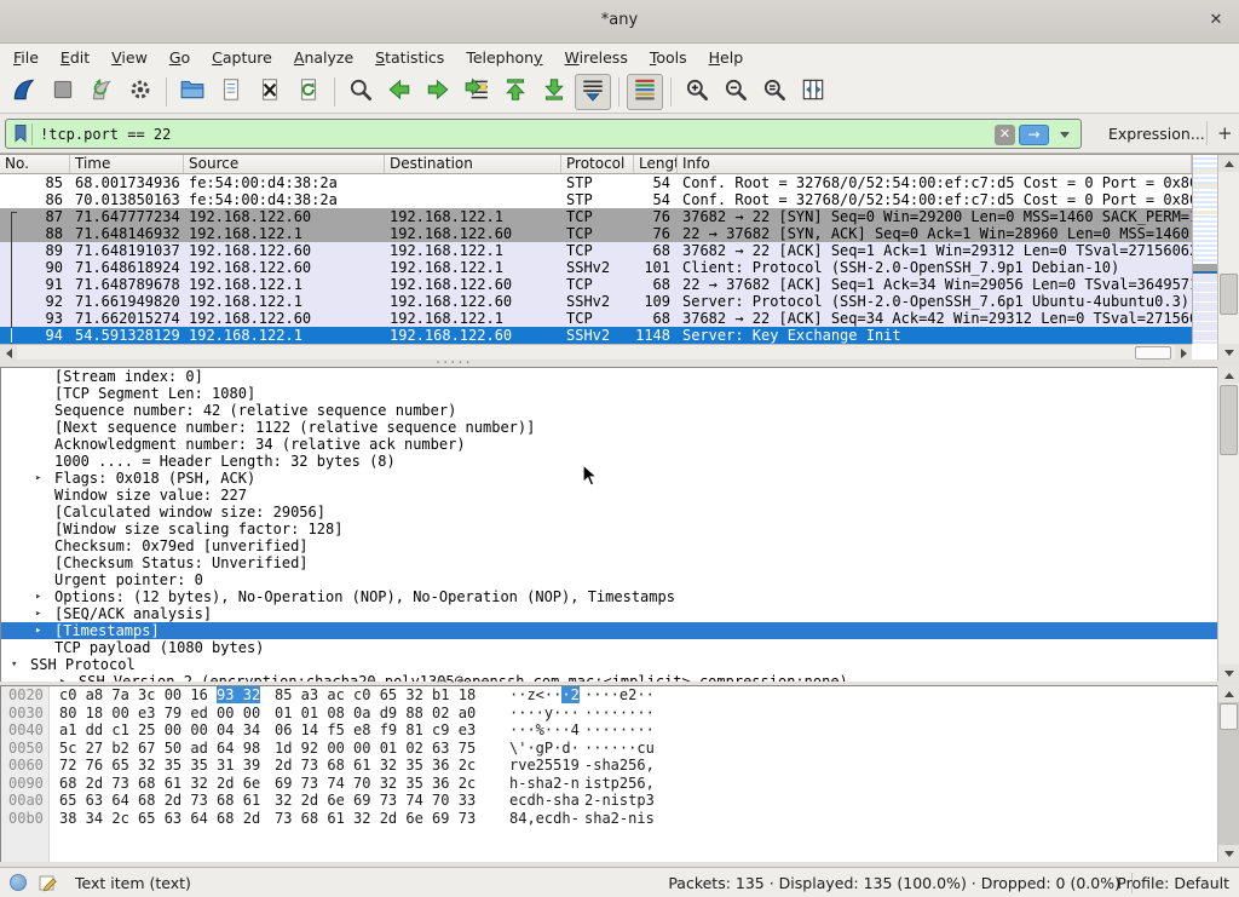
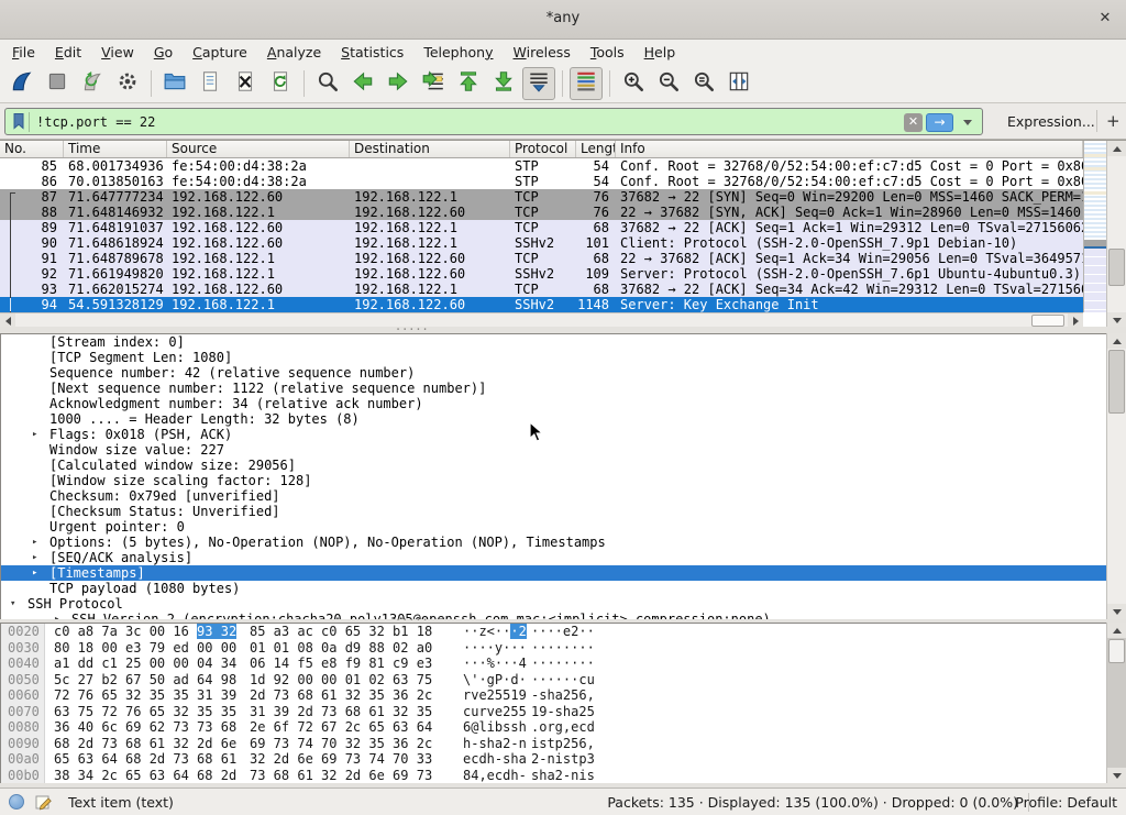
  *any
  ✕
  File
  Edit
  View
  Go
  Capture
  Analyze
  Statistics
  Telephony
  Wireless
  Tools
  Help
  !tcp.port == 22
  ✕
  →
  Expression...
  +
  No.
  Time
  Source
  Destination
  Protocol
  Lengt
  Info
  85
  68.001734936
  fe:54:00:d4:38:2a
  STP
  54
  Conf. Root = 32768/0/52:54:00:ef:c7:d5 Cost = 0 Port = 0x8
  86
  70.013850163
  fe:54:00:d4:38:2a
  STP
  54
  Conf. Root = 32768/0/52:54:00:ef:c7:d5 Cost = 0 Port = 0x8
  87
  71.647777234
  192.168.122.60
  192.168.122.1
  TCP
  76
  88
  71.648146932
  192.168.122.1
  192.168.122.60
  TCP
  76
  89
  71.648191037
  192.168.122.60
  192.168.122.1
  TCP
  68
  37682 → 22 [ACK] Seq=1 Ack=1 Win=29312 Len=0 TSval=2715606
  90
  71.648618924
  192.168.122.60
  192.168.122.1
  SSHv2
  101
  Client: Protocol (SSH-2.0-OpenSSH_7.9p1 Debian-10)
  91
  71.648789678
  192.168.122.1
  192.168.122.60
  TCP
  68
  22 → 37682 [ACK] Seq=1 Ack=34 Win=29056 Len=0 TSval=364957
  92
  71.661949820
  192.168.122.1
  192.168.122.60
  SSHv2
  109
  Server: Protocol (SSH-2.0-OpenSSH_7.6p1 Ubuntu-4ubuntu0.3)
  93
  71.662015274
  192.168.122.60
  192.168.122.1
  TCP
  68
  37682 → 22 [ACK] Seq=34 Ack=42 Win=29312 Len=0 TSval=27156
  94
  54.591328129
  192.168.122.1
  192.168.122.60
  SSHv2
  1148
  Server: Key Exchange Init
  ·····
  [Stream index: 0]
  [TCP Segment Len: 1080]
  Sequence number: 42 (relative sequence number)
  [Next sequence number: 1122 (relative sequence number)]
  Acknowledgment number: 34 (relative ack number)
  1000 .... = Header Length: 32 bytes (8)
  ▸
  Flags: 0x018 (PSH, ACK)
  Window size value: 227
  [Calculated window size: 29056]
  [Window size scaling factor: 128]
  Checksum: 0x79ed [unverified]
  [Checksum Status: Unverified]
  Urgent pointer: 0
  ▸
- Options: (12 bytes), No-Operation (NOP), No-Operation (NOP), Timestamps
+ Options: (5 bytes), No-Operation (NOP), No-Operation (NOP), Timestamps
  ▸
  [SEQ/ACK analysis]
  ▸
  [Timestamps]
  TCP payload (1080 bytes)
  ▾
  SSH Protocol
  ·····
  0020
  c0 a8 7a 3c 00 16 93 32
  85 a3 ac c0 65 32 b1 18
  ··z<···2
  ····e2··
  0030
  80 18 00 e3 79 ed 00 00
  01 01 08 0a d9 88 02 a0
  ····y···
  ········
  0040
  a1 dd c1 25 00 00 04 34
  06 14 f5 e8 f9 81 c9 e3
  ···%···4
  ········
  0050
  5c 27 b2 67 50 ad 64 98
  1d 92 00 00 01 02 63 75
  \'·gP·d·
  ······cu
  0060
  72 76 65 32 35 35 31 39
  2d 73 68 61 32 35 36 2c
  rve25519
  -sha256,
+ 0070
+ 63 75 72 76 65 32 35 35
+ 31 39 2d 73 68 61 32 35
+ curve255
+ 19-sha25
+ 0080
+ 36 40 6c 69 62 73 73 68
+ 2e 6f 72 67 2c 65 63 64
+ 6@libssh
+ .org,ecd
  0090
  68 2d 73 68 61 32 2d 6e
  69 73 74 70 32 35 36 2c
  h-sha2-n
  istp256,
  00a0
  65 63 64 68 2d 73 68 61
  32 2d 6e 69 73 74 70 33
  ecdh-sha
  2-nistp3
  00b0
  38 34 2c 65 63 64 68 2d
  73 68 61 32 2d 6e 69 73
  84,ecdh-
  sha2-nis
  Text item (text)
  Packets: 135 · Displayed: 135 (100.0%) · Dropped: 0 (0.0%)
  Profile: Default
